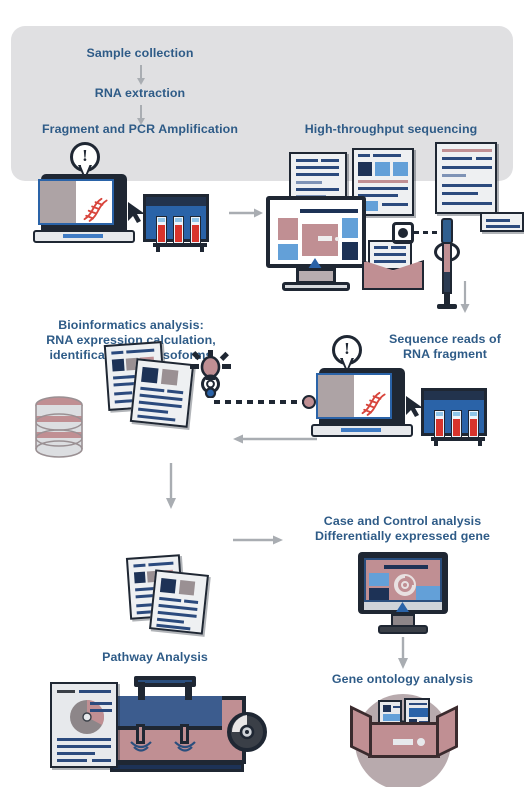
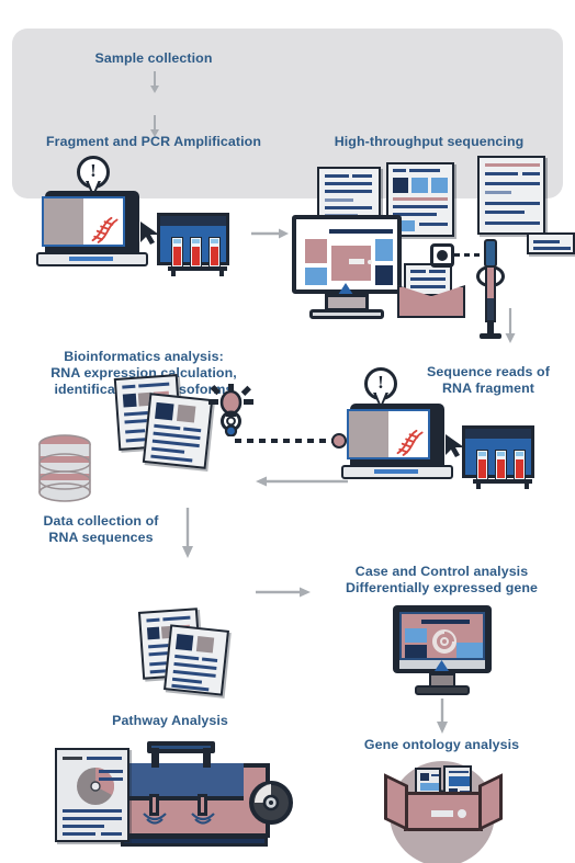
  Sample collection
- RNA extraction
  Fragment and PCR Amplification
  High-throughput sequencing
  !
  Bioinformatics analysis:
  RNA expression calculation,
  Sequence reads of
  RNA fragment
  !
+ Data collection of
+ RNA sequences
  Case and Control analysis
  Differentially expressed gene
  Pathway Analysis
  Gene ontology analysis
